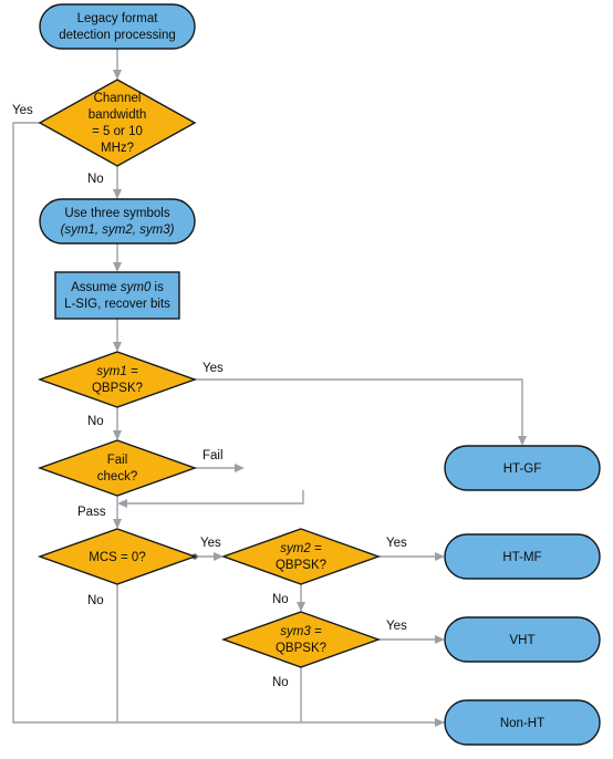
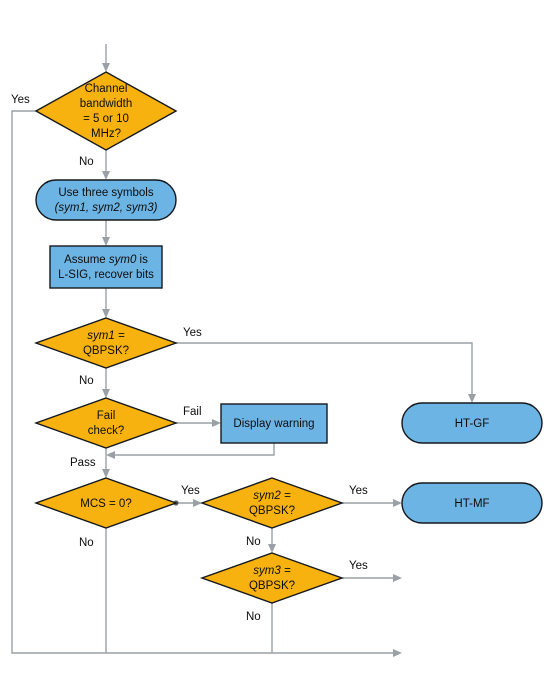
- Legacy format
- detection processing
  Channel
  bandwidth
  = 5 or 10
  MHz?
  Use three symbols
  (sym1, sym2, sym3)
  Assume sym0 is
  L-SIG, recover bits
  sym1 =
  QBPSK?
  Fail
  check?
+ Display warning
  HT-GF
  MCS = 0?
  sym2 =
  QBPSK?
  HT-MF
  sym3 =
  QBPSK?
- VHT
- Non-HT
  Yes
  No
  Yes
  No
  Fail
  Pass
  Yes
  No
  Yes
  No
  Yes
  No
